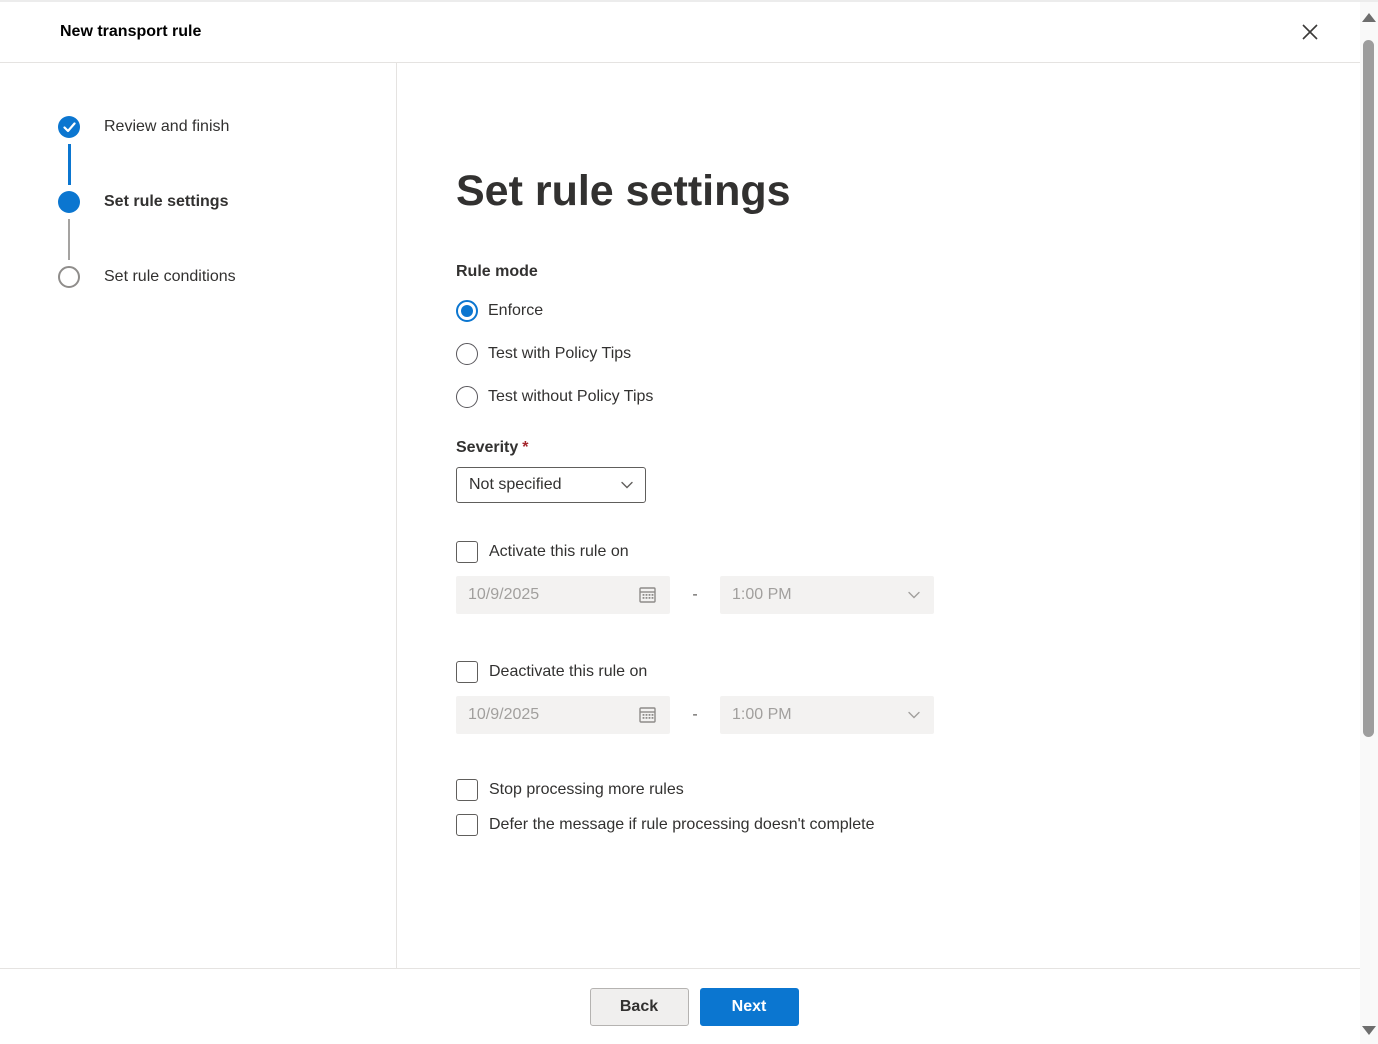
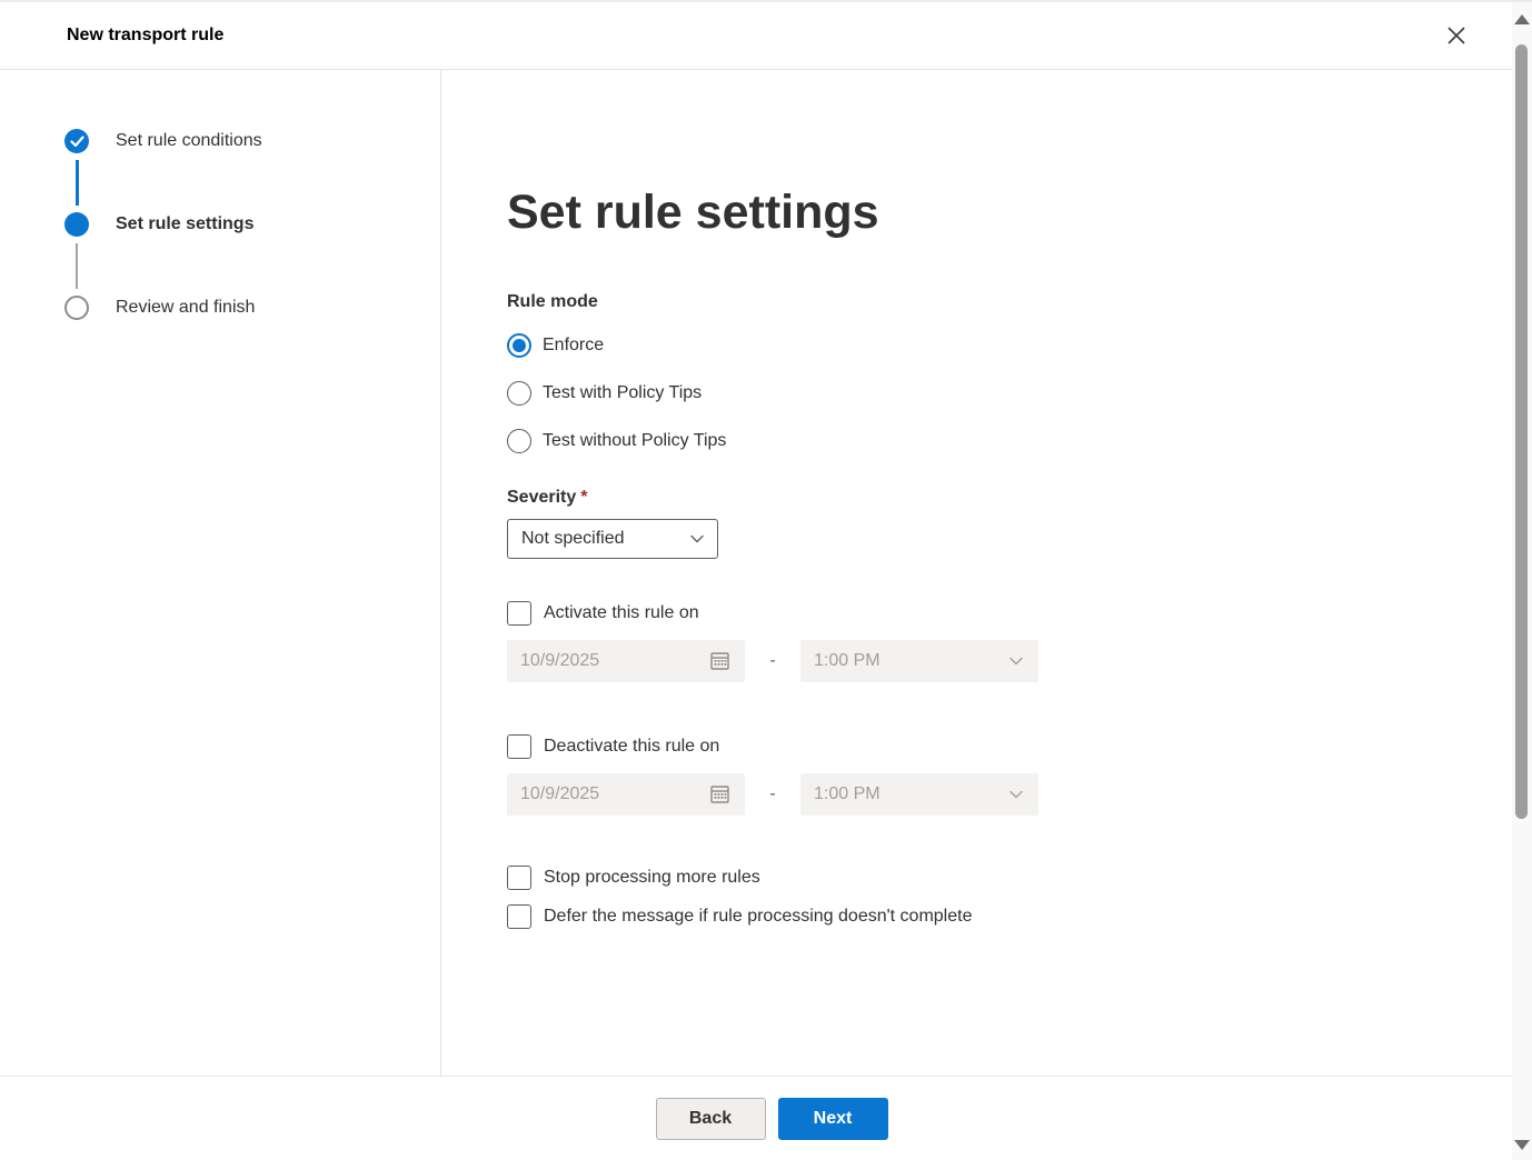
  New transport rule
- Review and finish
+ Set rule conditions
  Set rule settings
- Set rule conditions
+ Review and finish
  Set rule settings
  Rule mode
  Enforce
  Test with Policy Tips
  Test without Policy Tips
  Severity *
  Not specified
  Activate this rule on
  10/9/2025
  -
  1:00 PM
  Deactivate this rule on
  10/9/2025
  -
  1:00 PM
  Stop processing more rules
  Defer the message if rule processing doesn't complete
  Back
  Next
